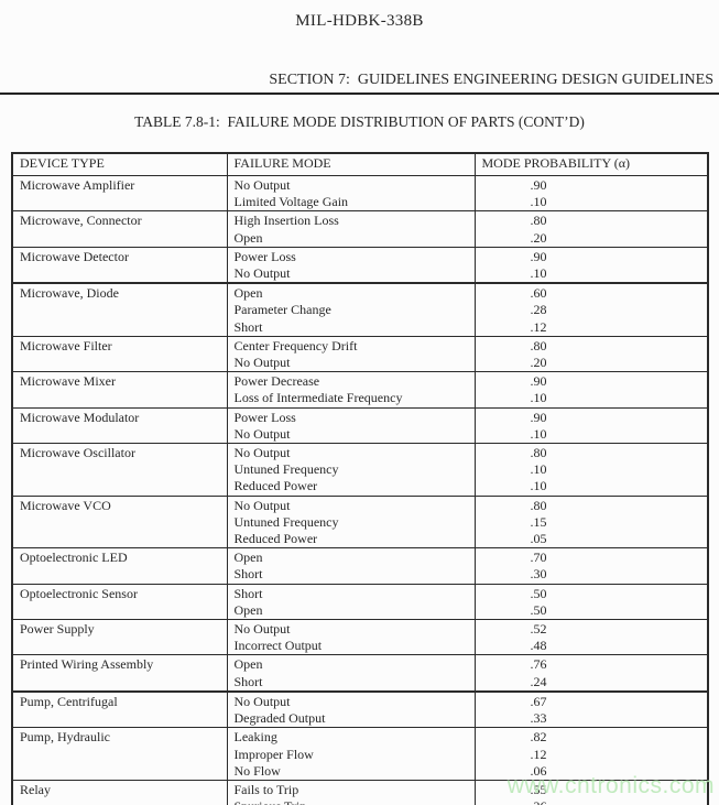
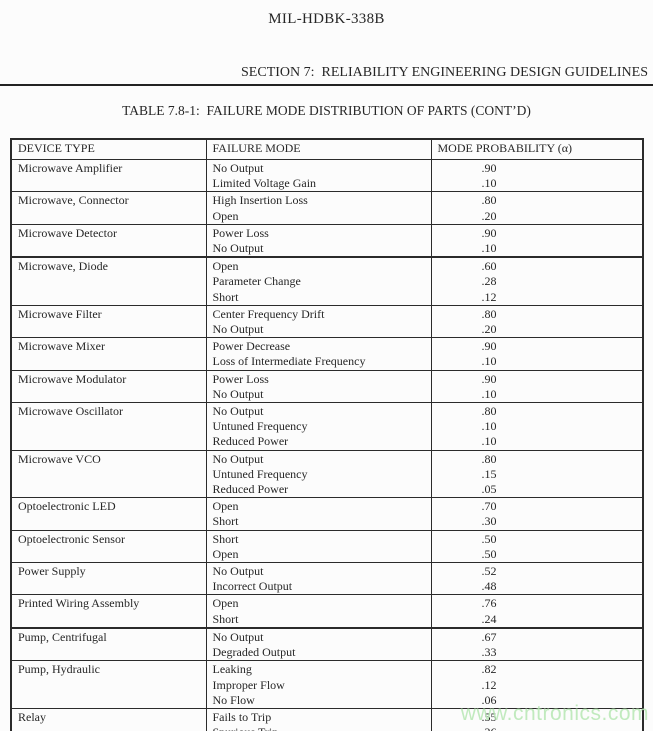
  MIL-HDBK-338B
- SECTION 7: GUIDELINES ENGINEERING DESIGN GUIDELINES
+ SECTION 7: RELIABILITY ENGINEERING DESIGN GUIDELINES
  TABLE 7.8-1: FAILURE MODE DISTRIBUTION OF PARTS (CONT’D)
  DEVICE TYPE	FAILURE MODE	MODE PROBABILITY (α)
  Microwave Amplifier	No OutputLimited Voltage Gain	.90.10
  Microwave, Connector	High Insertion LossOpen	.80.20
  Microwave Detector	Power LossNo Output	.90.10
  Microwave, Diode	OpenParameter ChangeShort	.60.28.12
  Microwave Filter	Center Frequency DriftNo Output	.80.20
  Microwave Mixer	Power DecreaseLoss of Intermediate Frequency	.90.10
  Microwave Modulator	Power LossNo Output	.90.10
  Microwave Oscillator	No OutputUntuned FrequencyReduced Power	.80.10.10
  Microwave VCO	No OutputUntuned FrequencyReduced Power	.80.15.05
  Optoelectronic LED	OpenShort	.70.30
  Optoelectronic Sensor	ShortOpen	.50.50
  Power Supply	No OutputIncorrect Output	.52.48
  Printed Wiring Assembly	OpenShort	.76.24
  Pump, Centrifugal	No OutputDegraded Output	.67.33
  Pump, Hydraulic	LeakingImproper FlowNo Flow	.82.12.06
  www.cntronics.com
